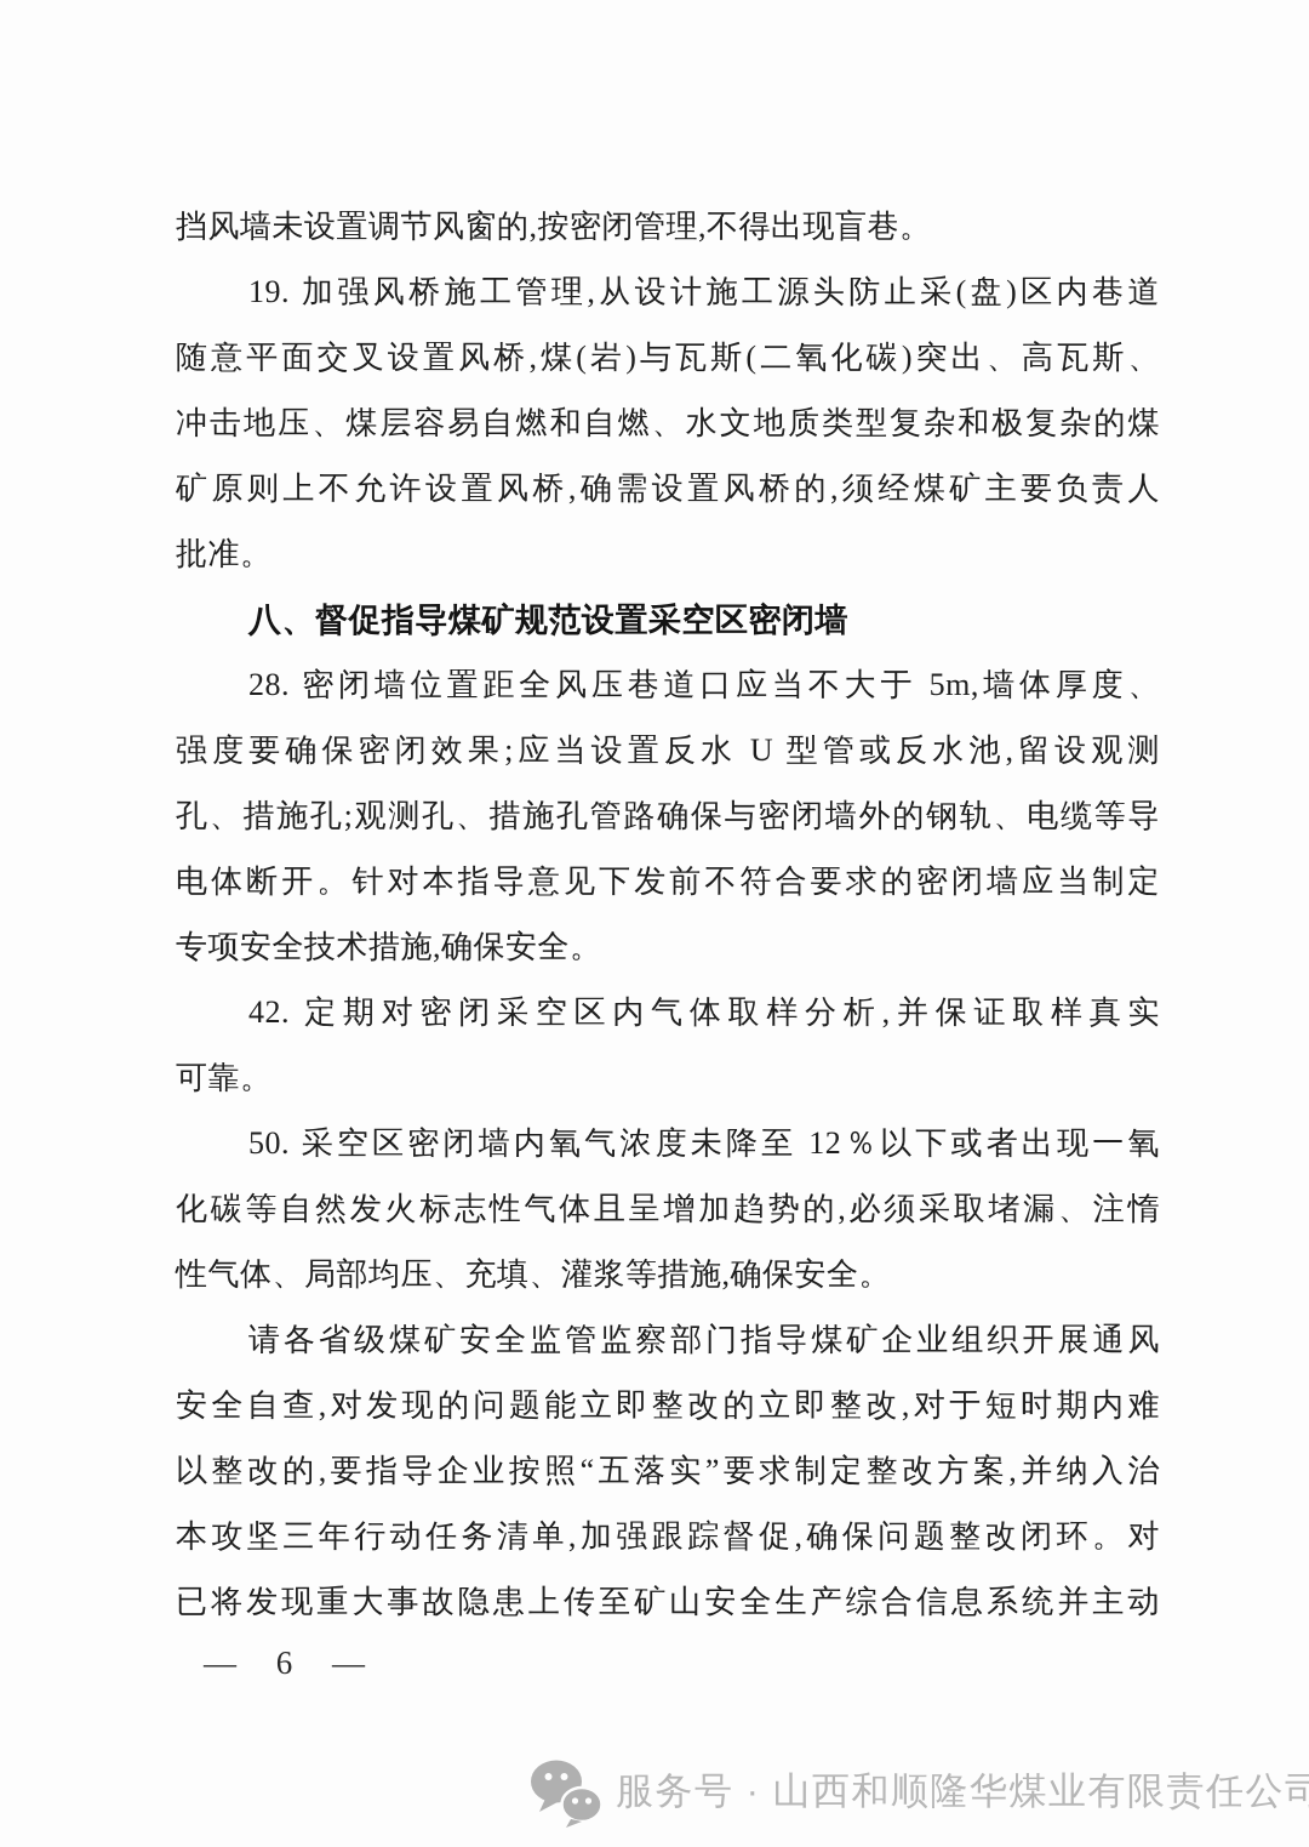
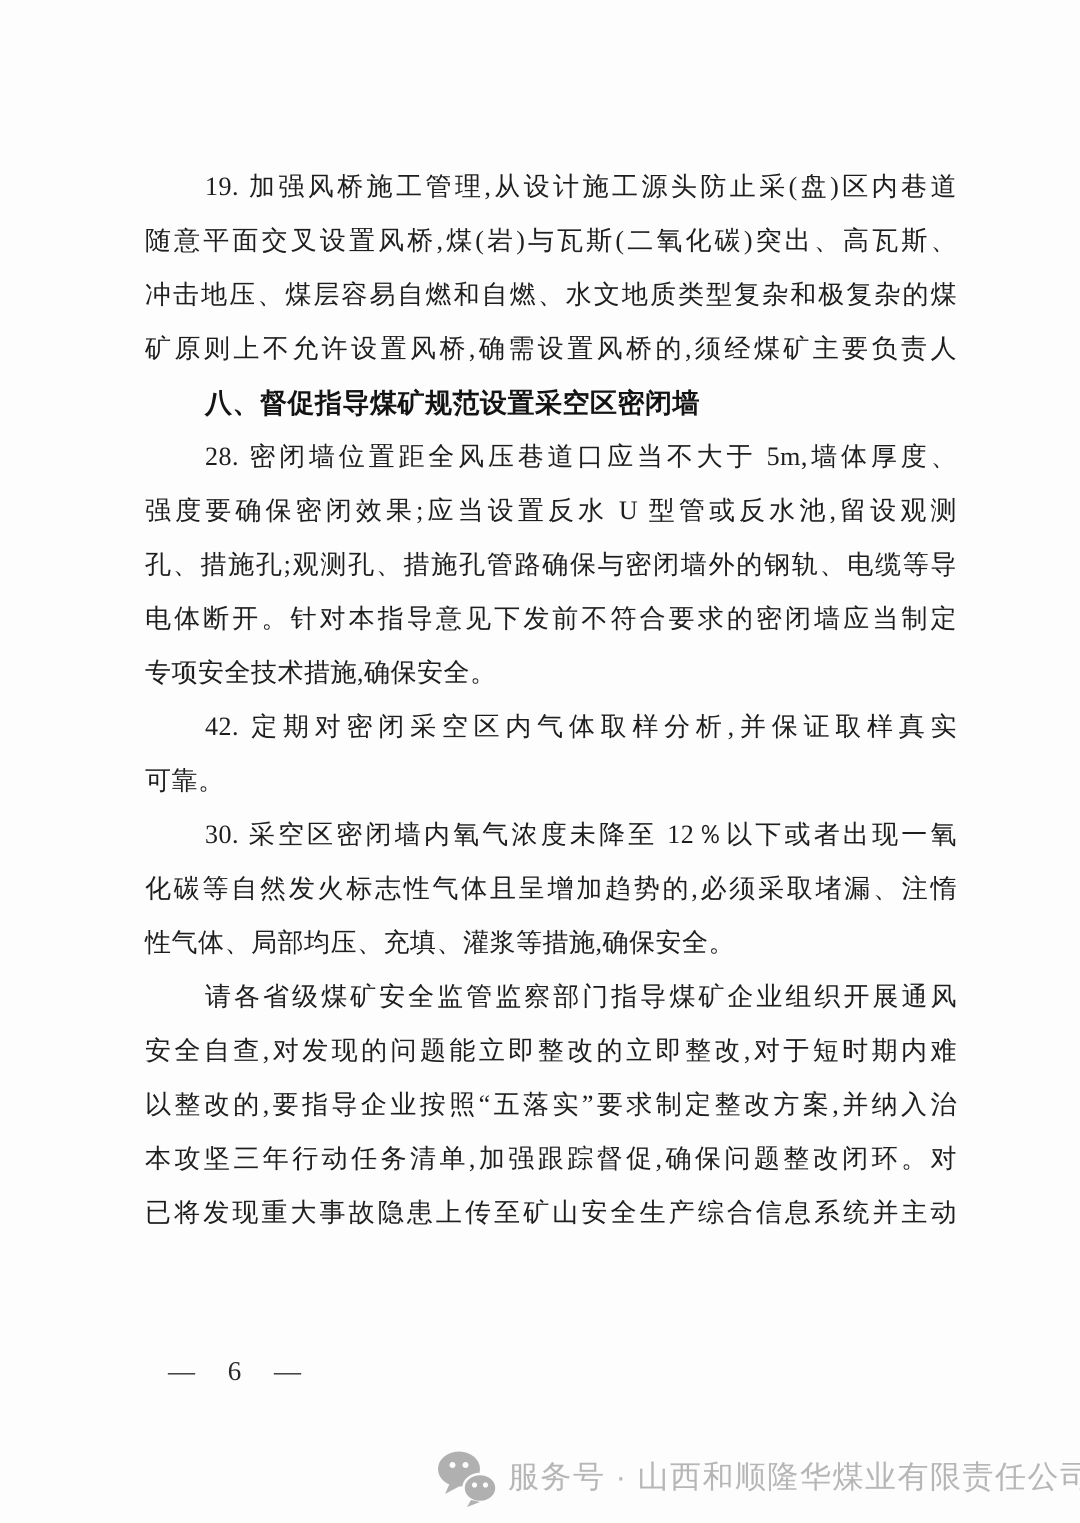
- 挡风墙未设置调节风窗的,按密闭管理,不得出现盲巷。
  19. 加强风桥施工管理,从设计施工源头防止采(盘)区内巷道
  随意平面交叉设置风桥,煤(岩)与瓦斯(二氧化碳)突出、高瓦斯、
  冲击地压、煤层容易自燃和自燃、水文地质类型复杂和极复杂的煤
  矿原则上不允许设置风桥,确需设置风桥的,须经煤矿主要负责人
- 批准。
  八、督促指导煤矿规范设置采空区密闭墙
  28. 密闭墙位置距全风压巷道口应当不大于 5m,墙体厚度、
  强度要确保密闭效果;应当设置反水 U 型管或反水池,留设观测
  孔、措施孔;观测孔、措施孔管路确保与密闭墙外的钢轨、电缆等导
  电体断开。针对本指导意见下发前不符合要求的密闭墙应当制定
  专项安全技术措施,确保安全。
  42. 定期对密闭采空区内气体取样分析,并保证取样真实
  可靠。
- 50. 采空区密闭墙内氧气浓度未降至 12％以下或者出现一氧
+ 30. 采空区密闭墙内氧气浓度未降至 12％以下或者出现一氧
  化碳等自然发火标志性气体且呈增加趋势的,必须采取堵漏、注惰
  性气体、局部均压、充填、灌浆等措施,确保安全。
  请各省级煤矿安全监管监察部门指导煤矿企业组织开展通风
  安全自查,对发现的问题能立即整改的立即整改,对于短时期内难
  以整改的,要指导企业按照“五落实”要求制定整改方案,并纳入治
  本攻坚三年行动任务清单,加强跟踪督促,确保问题整改闭环。对
  已将发现重大事故隐患上传至矿山安全生产综合信息系统并主动
  — 6 —
  服务号 · 山西和顺隆华煤业有限责任公司
